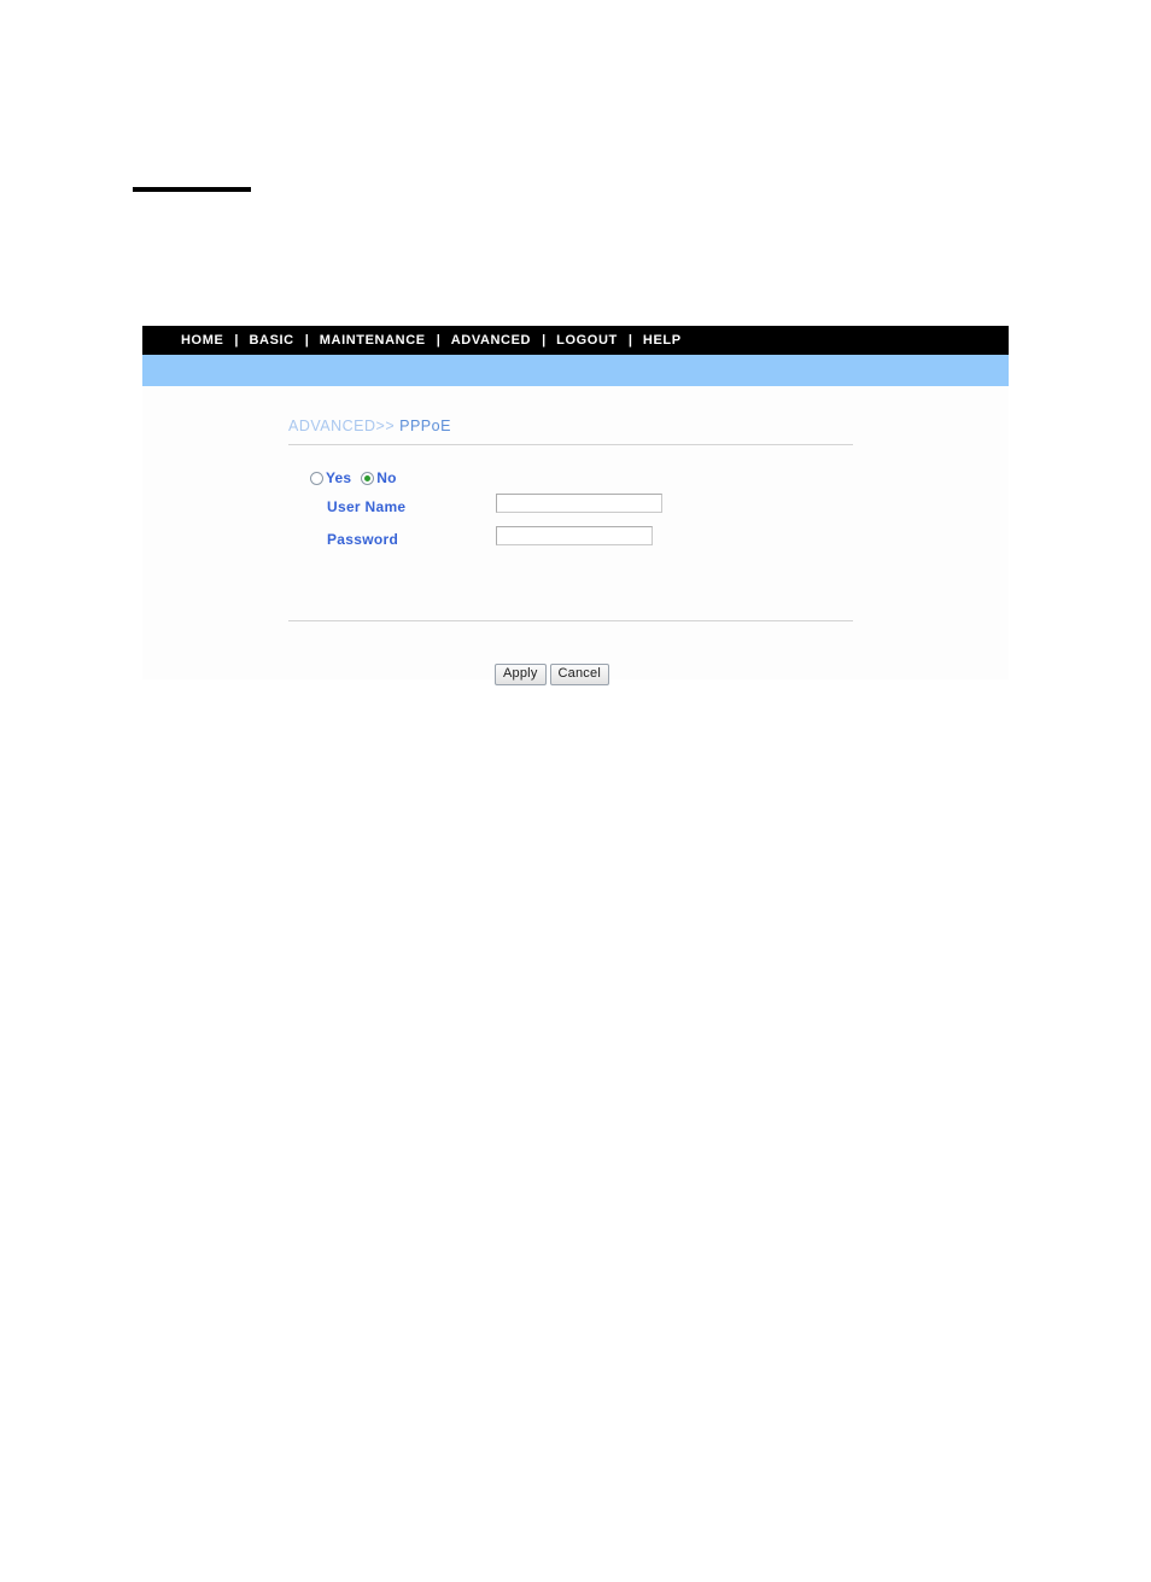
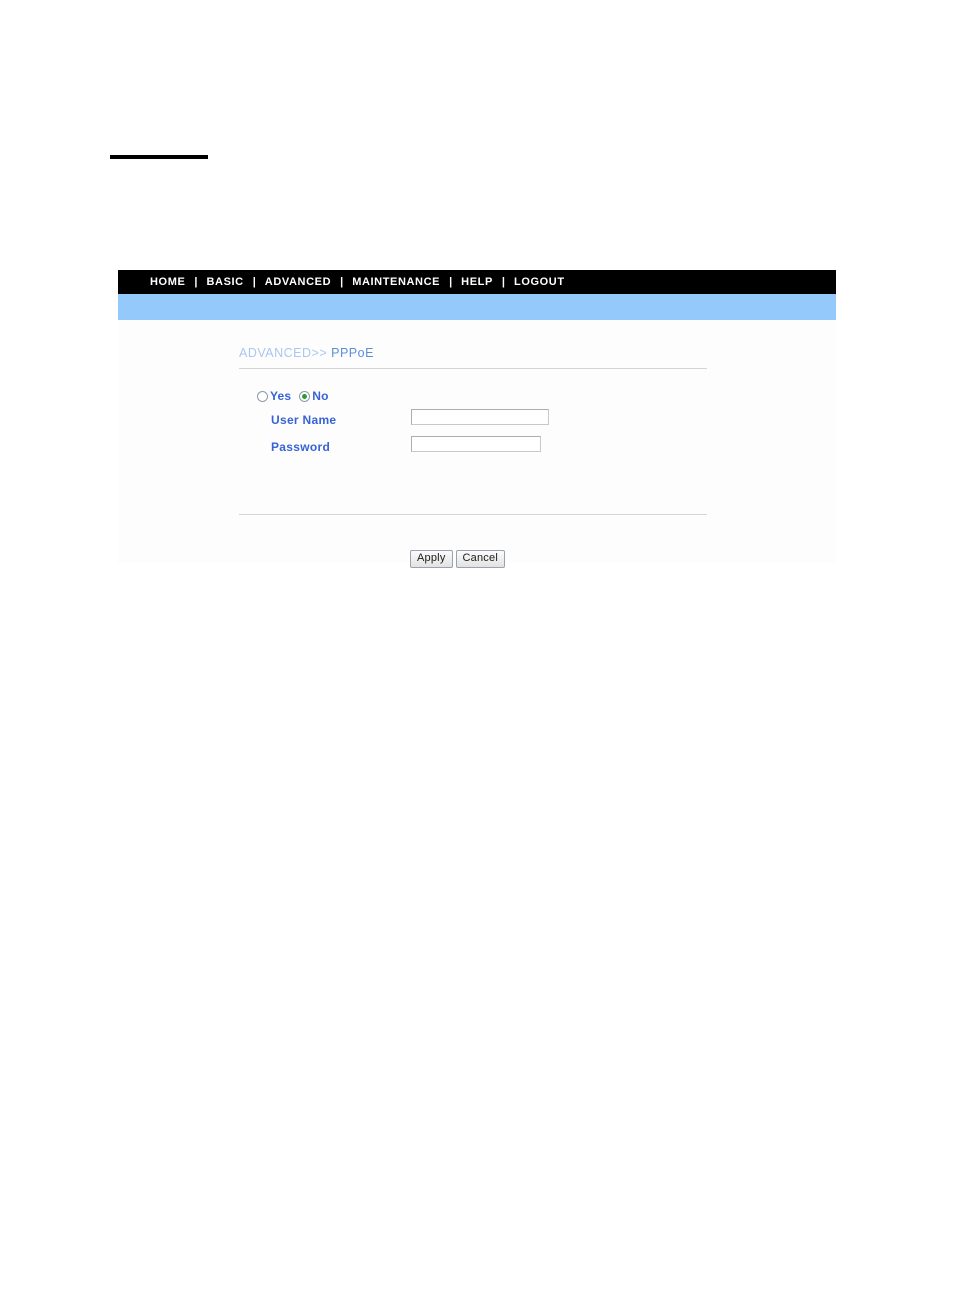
  HOME
  |
  BASIC
  |
- MAINTENANCE
+ ADVANCED
  |
- ADVANCED
+ MAINTENANCE
  |
- LOGOUT
+ HELP
  |
- HELP
+ LOGOUT
  ADVANCED>> PPPoE
  Yes
  No
  User Name
  Password
  Apply
  Cancel
